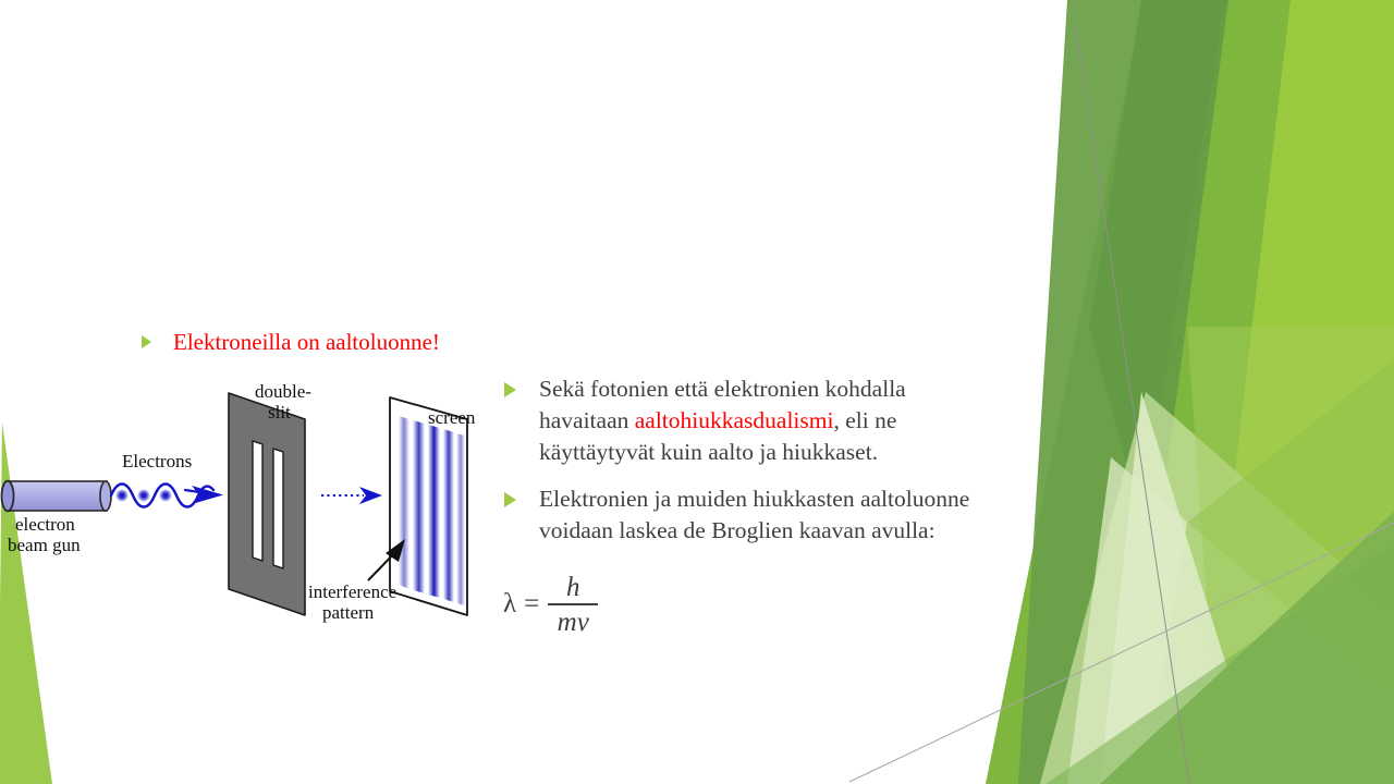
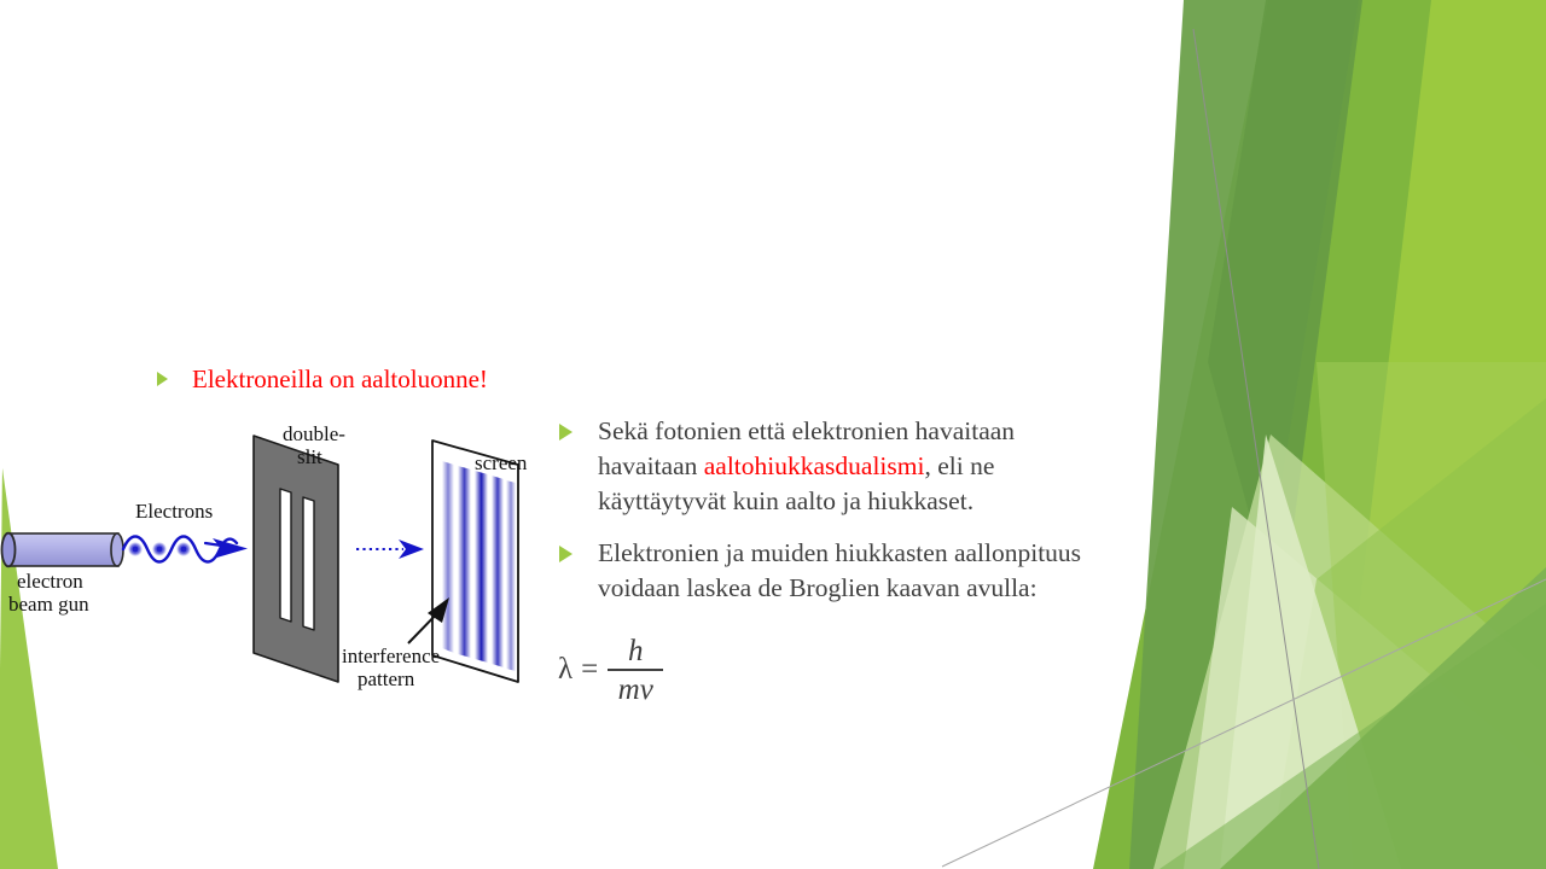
  Elektroneilla on aaltoluonne!
- Sekä fotonien että elektronien kohdalla havaitaan aaltohiukkasdualismi, eli ne käyttäytyvät kuin aalto ja hiukkaset.
+ Sekä fotonien että elektronien havaitaan havaitaan aaltohiukkasdualismi, eli ne käyttäytyvät kuin aalto ja hiukkaset.
- Elektronien ja muiden hiukkasten aaltoluonne voidaan laskea de Broglien kaavan avulla:
+ Elektronien ja muiden hiukkasten aallonpituus voidaan laskea de Broglien kaavan avulla:
  λ
  =
  h
  mv
  Electrons
  electron
  beam gun
  double-
  slit
  screen
  interference
  pattern
